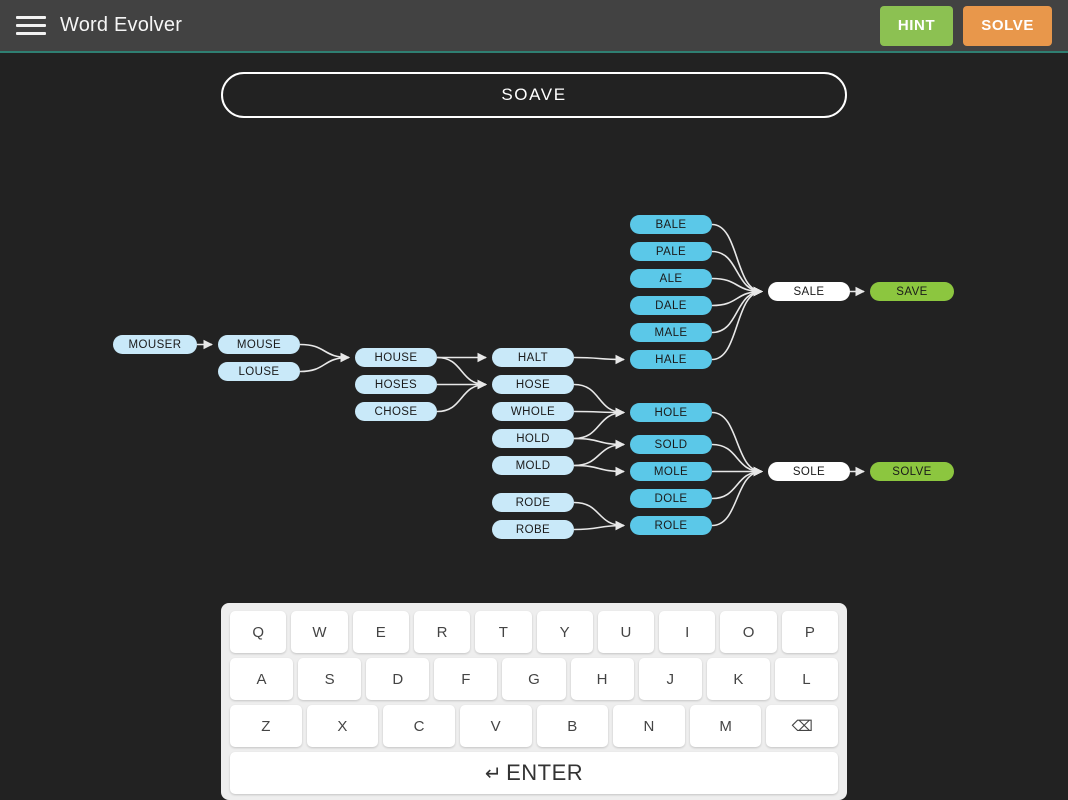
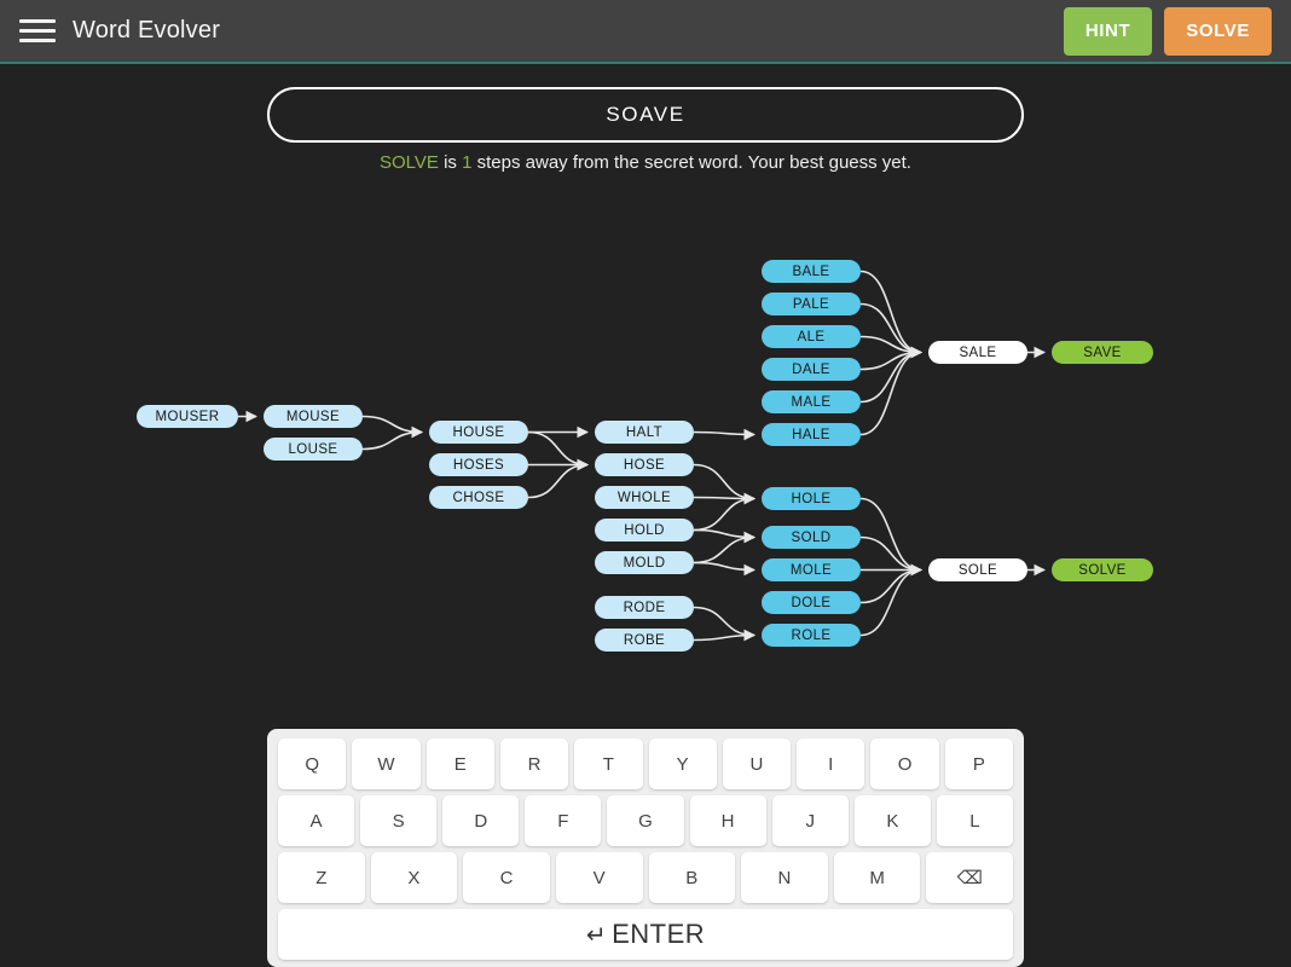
  Word Evolver
  HINT
  SOLVE
  SOAVE
+ SOLVE is 1 steps away from the secret word. Your best guess yet.
  MOUSER
  MOUSE
  LOUSE
  HOUSE
  HOSES
  CHOSE
  HALT
  HOSE
  WHOLE
  HOLD
  MOLD
  RODE
  ROBE
  BALE
  PALE
  ALE
  DALE
  MALE
  HALE
  HOLE
  SOLD
  MOLE
  DOLE
  ROLE
  SALE
  SOLE
  SAVE
  SOLVE
  Q
  W
  E
  R
  T
  Y
  U
  I
  O
  P
  A
  S
  D
  F
  G
  H
  J
  K
  L
  Z
  X
  C
  V
  B
  N
  M
  ⌫
  ↵
  ENTER
